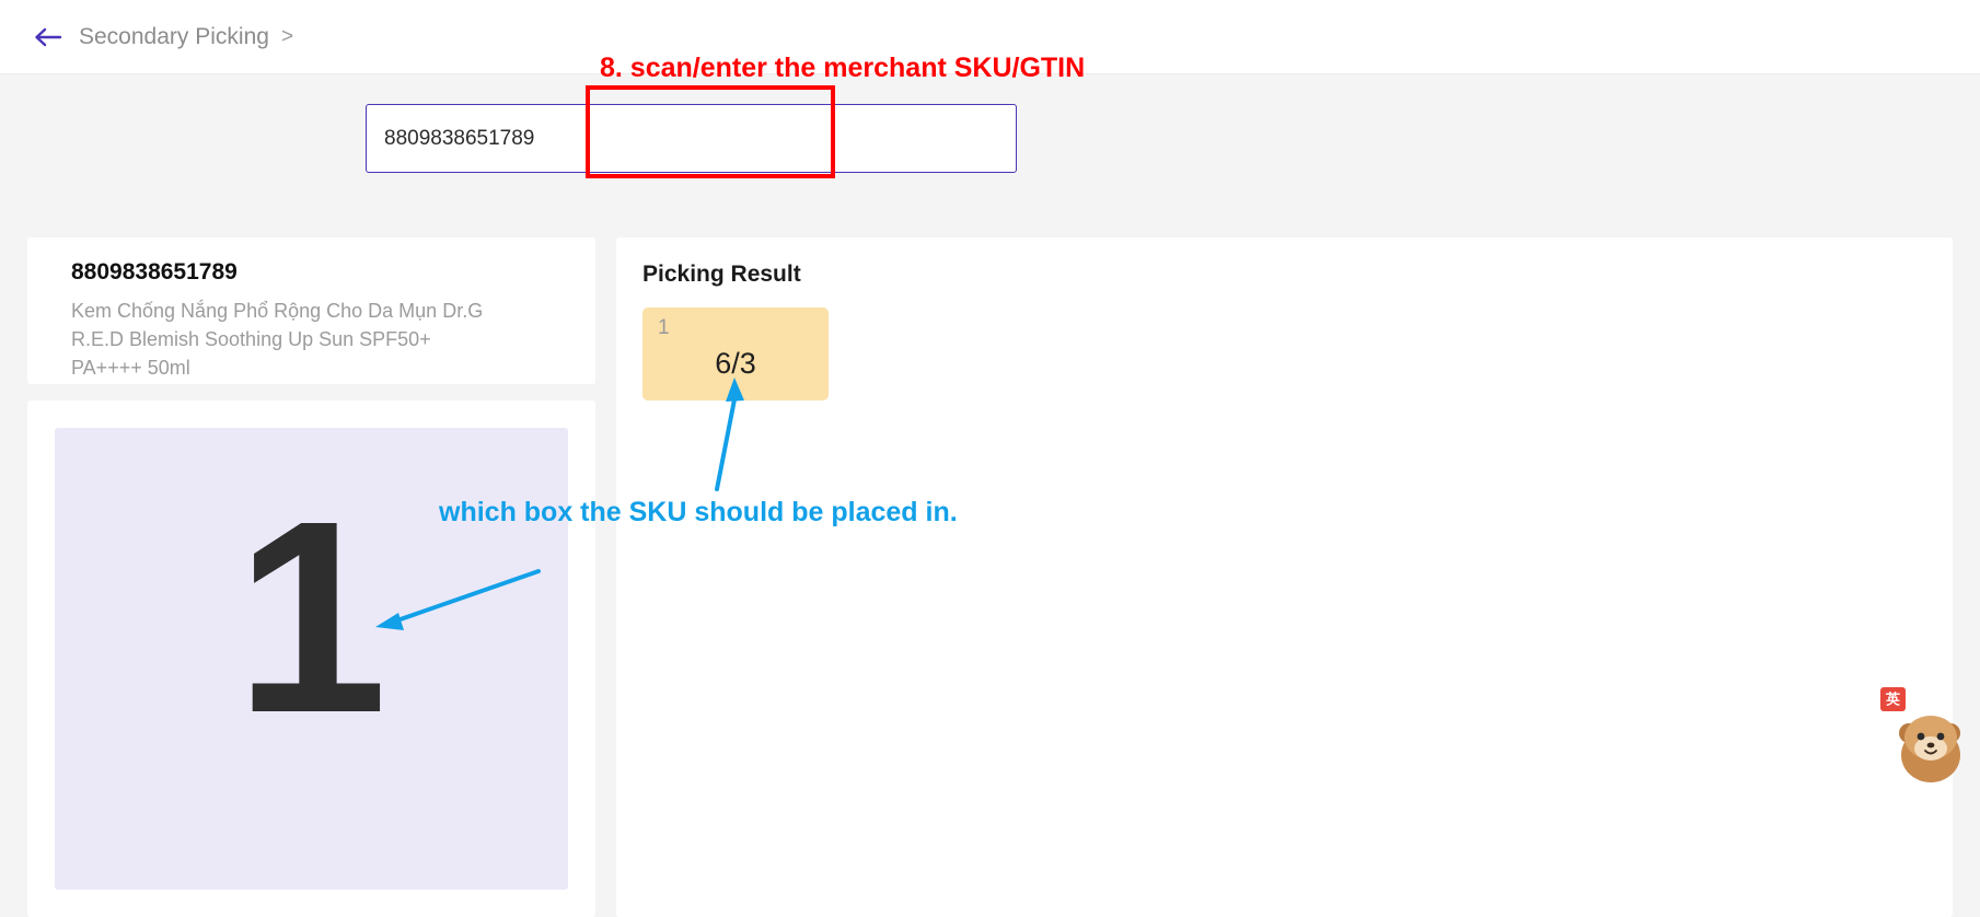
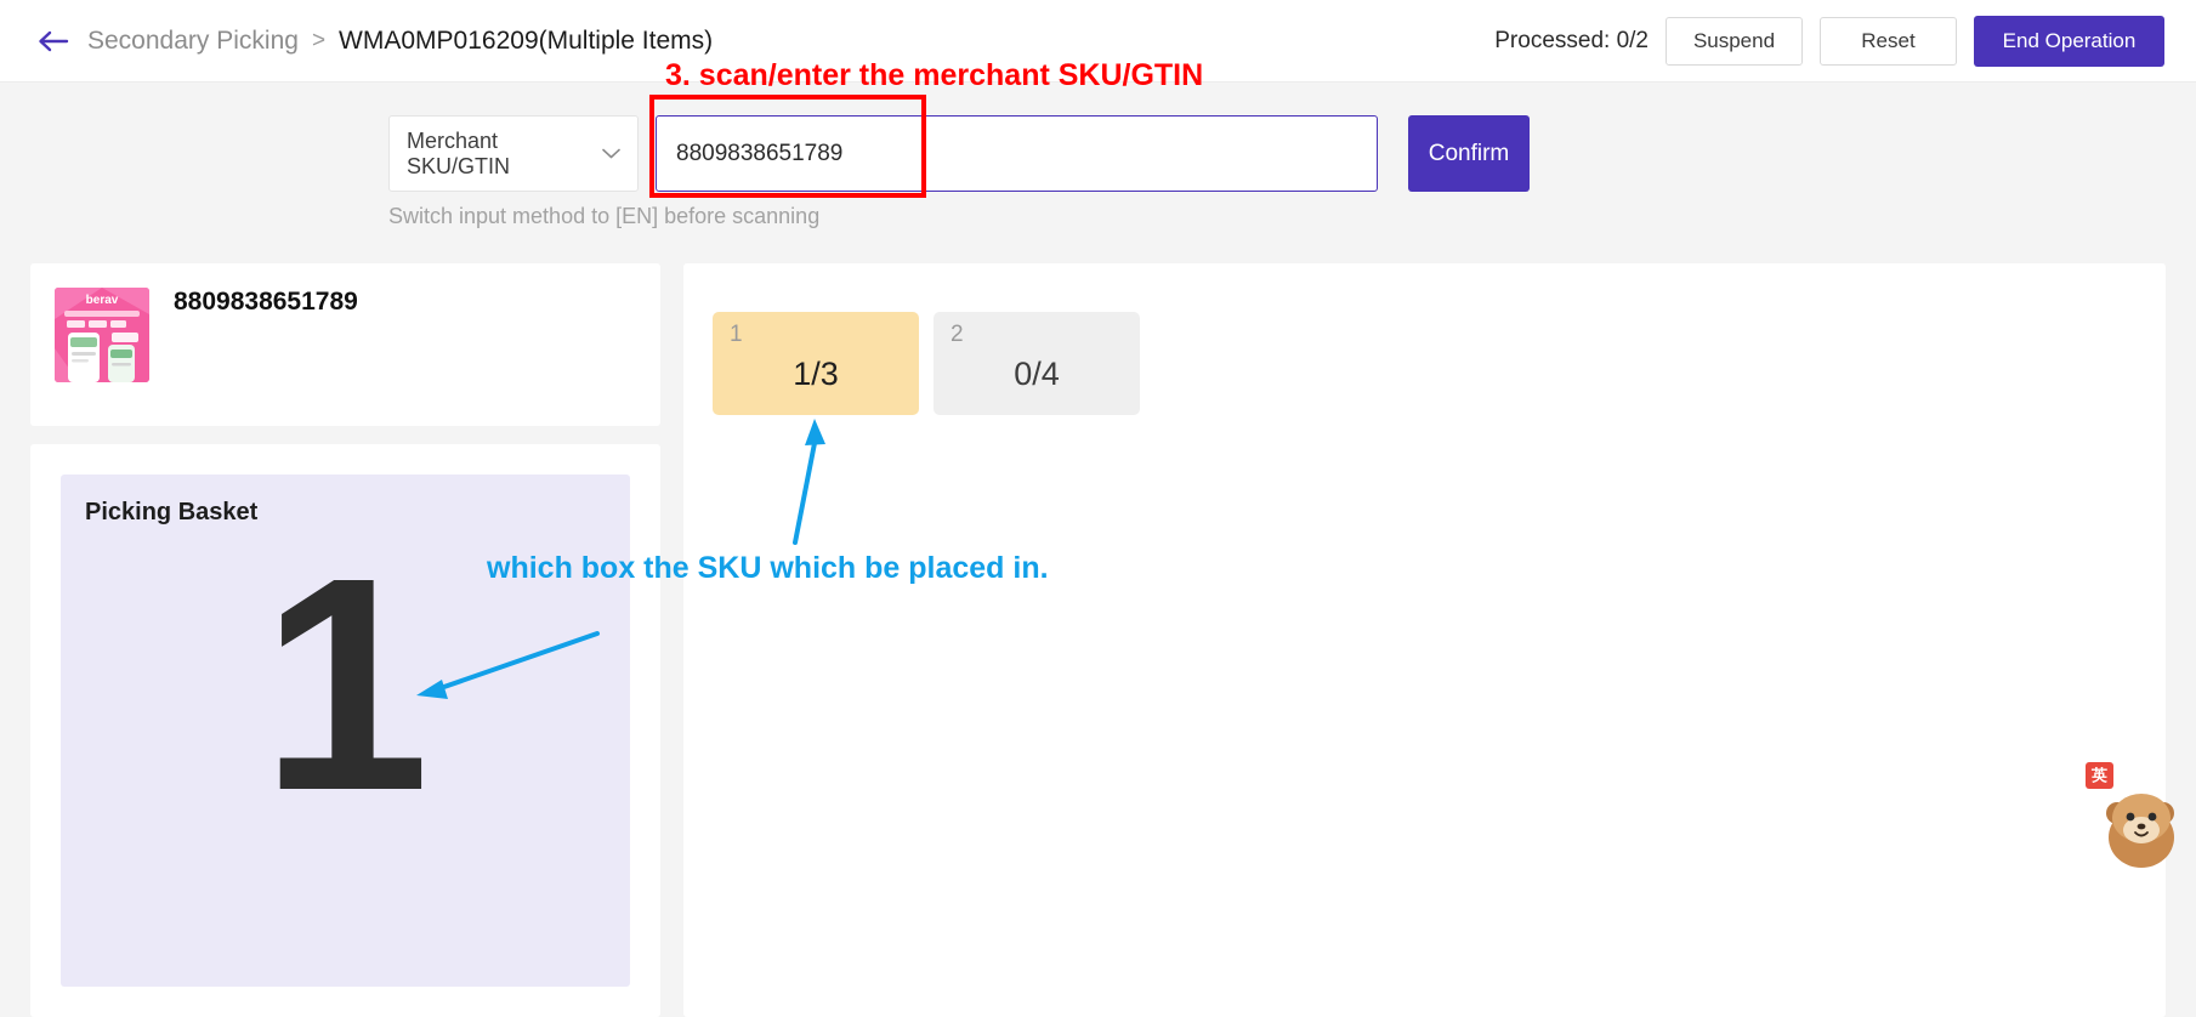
  Secondary Picking
  >
+ WMA0MP016209(Multiple Items)
+ Processed: 0/2
+ Suspend
+ Reset
+ End Operation
+ Merchant SKU/GTIN
  8809838651789
+ Confirm
+ Switch input method to [EN] before scanning
+ berav
  8809838651789
- Kem Chống Nắng Phổ Rộng Cho Da Mụn Dr.G R.E.D Blemish Soothing Up Sun SPF50+ PA++++ 50ml
- Picking Result
  1
- 6/3
+ 1/3
+ 2
+ 0/4
+ Picking Basket
  1
- 8. scan/enter the merchant SKU/GTIN
+ 3. scan/enter the merchant SKU/GTIN
- which box the SKU should be placed in.
+ which box the SKU which be placed in.
  英
